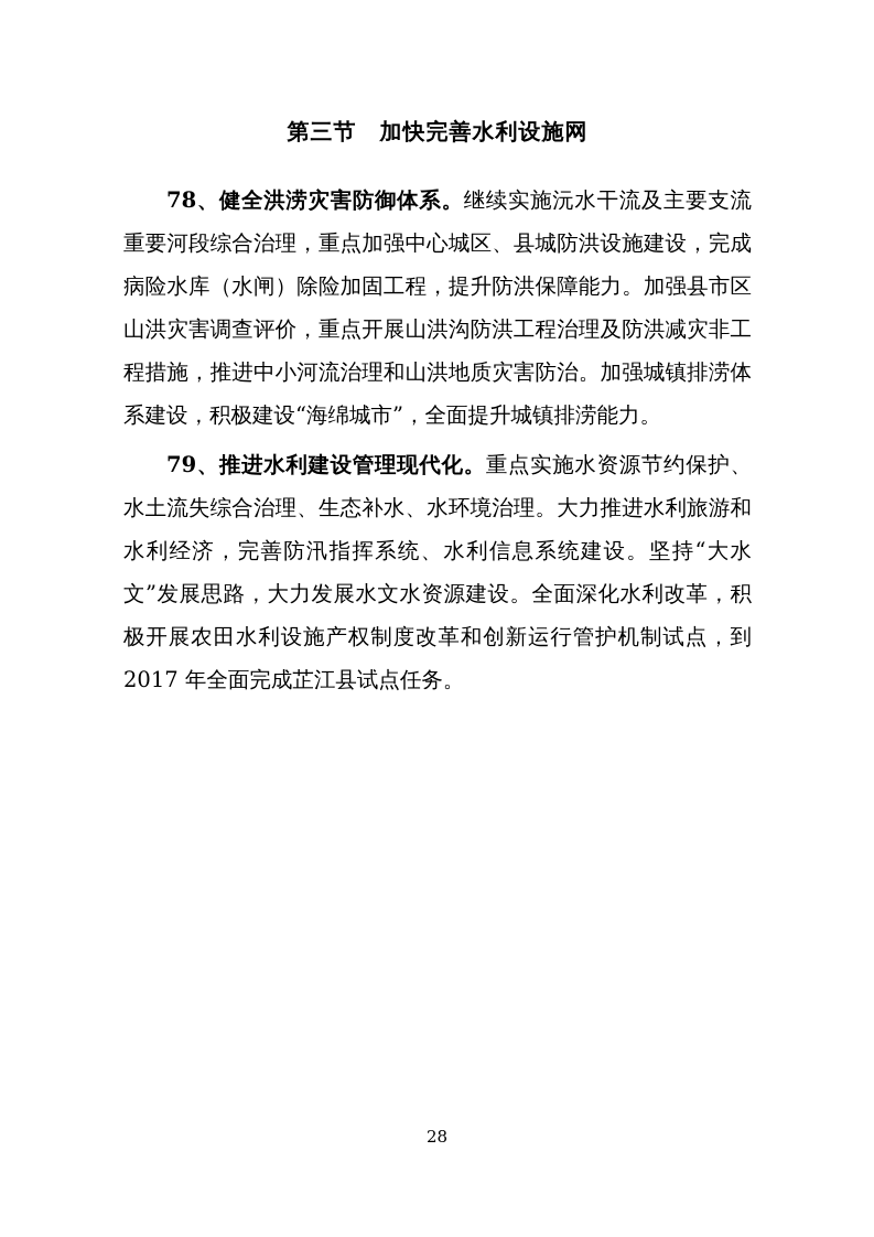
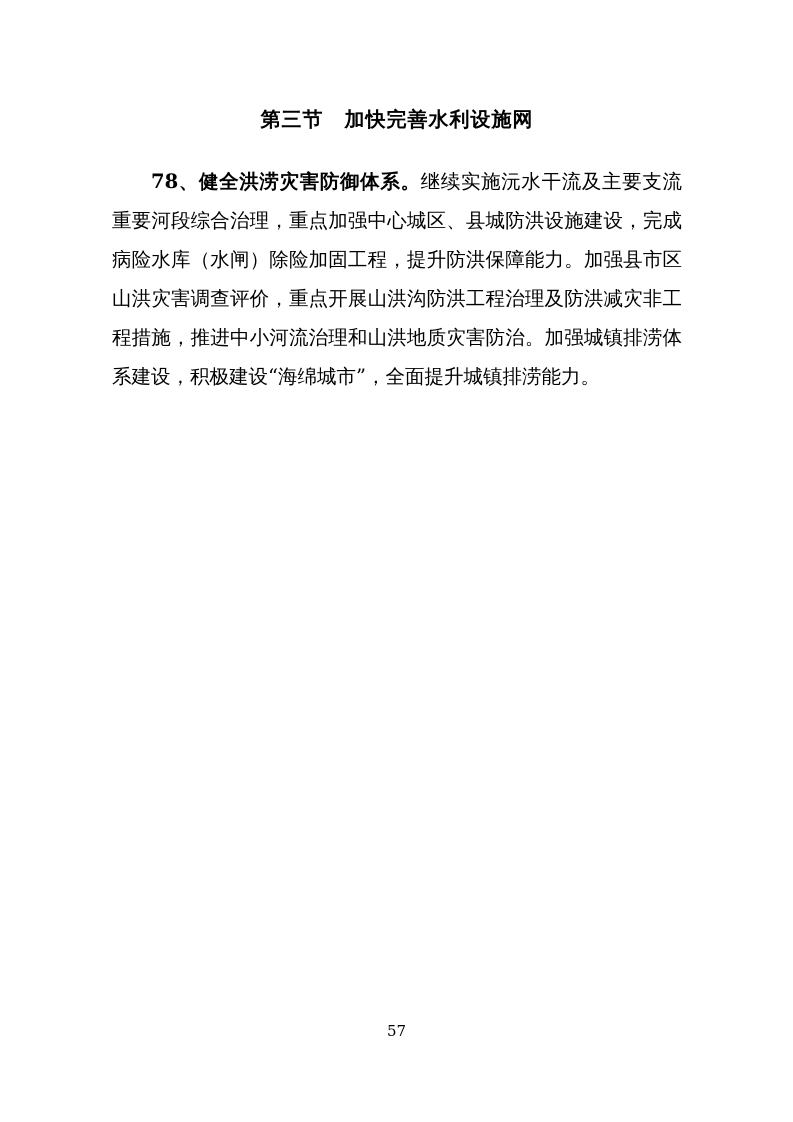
  第三节 加快完善水利设施网
  78、健全洪涝灾害防御体系。继续实施沅水干流及主要支流重要河段综合治理，重点加强中心城区、县城防洪设施建设，完成病险水库（水闸）除险加固工程，提升防洪保障能力。加强县市区山洪灾害调查评价，重点开展山洪沟防洪工程治理及防洪减灾非工程措施，推进中小河流治理和山洪地质灾害防治。加强城镇排涝体系建设，积极建设“海绵城市”，全面提升城镇排涝能力。
- 79、推进水利建设管理现代化。重点实施水资源节约保护、水土流失综合治理、生态补水、水环境治理。大力推进水利旅游和水利经济，完善防汛指挥系统、水利信息系统建设。坚持“大水文”发展思路，大力发展水文水资源建设。全面深化水利改革，积极开展农田水利设施产权制度改革和创新运行管护机制试点，到 2017 年全面完成芷江县试点任务。
- 28
+ 57
